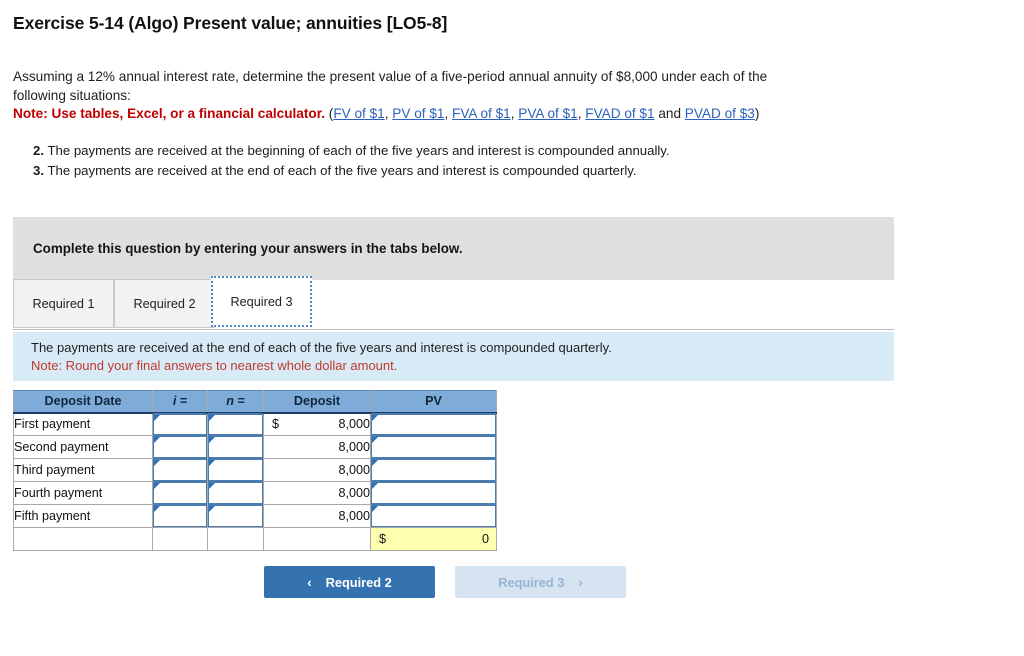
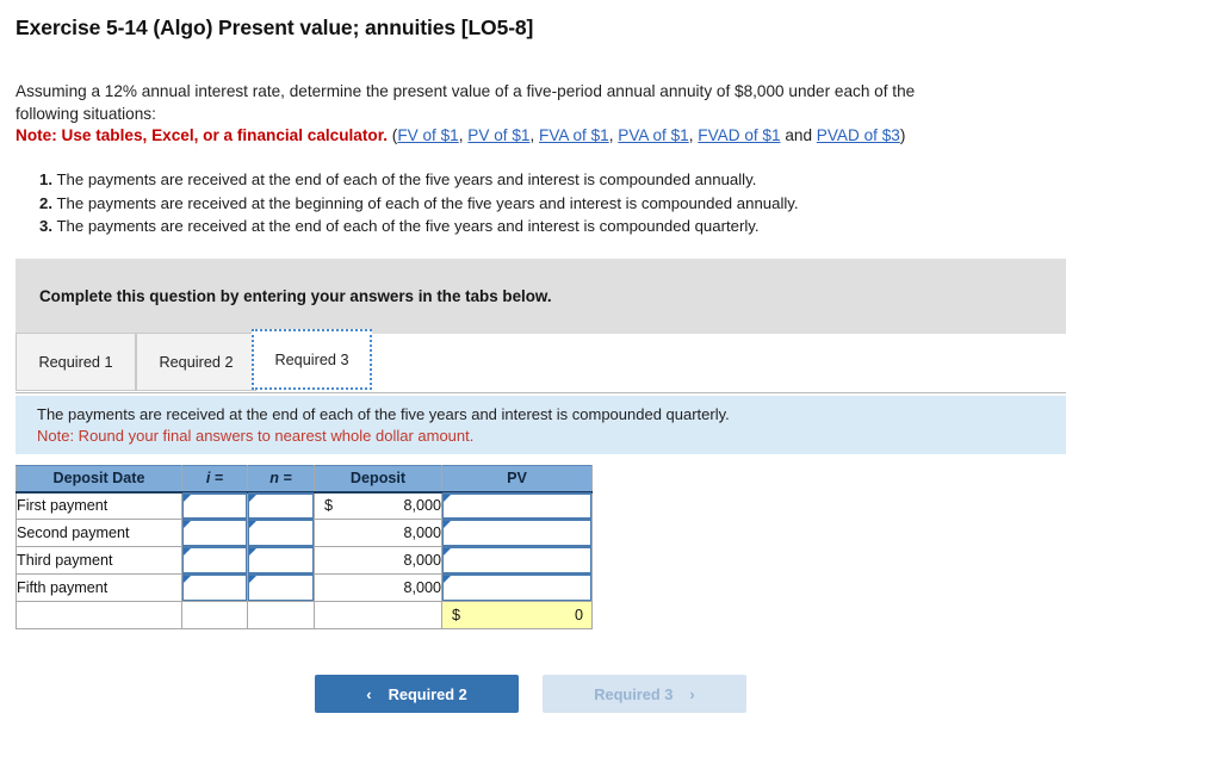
  Exercise 5-14 (Algo) Present value; annuities [LO5-8]
  Assuming a 12% annual interest rate, determine the present value of a five-period annual annuity of $8,000 under each of the
  following situations:
  Note: Use tables, Excel, or a financial calculator. (FV of $1, PV of $1, FVA of $1, PVA of $1, FVAD of $1 and PVAD of $3)
+ 1. The payments are received at the end of each of the five years and interest is compounded annually.
  2. The payments are received at the beginning of each of the five years and interest is compounded annually.
  3. The payments are received at the end of each of the five years and interest is compounded quarterly.
  Complete this question by entering your answers in the tabs below.
  Required 1
  Required 2
  Required 3
  The payments are received at the end of each of the five years and interest is compounded quarterly.
  Note: Round your final answers to nearest whole dollar amount.
  Deposit Date	i =	n =	Deposit	PV
  First payment			$ 8,000
  Second payment			8,000
  Third payment			8,000
- Fourth payment			8,000
  Fifth payment			8,000
  				$ 0
  ‹
  Required 2
  Required 3
  ›
